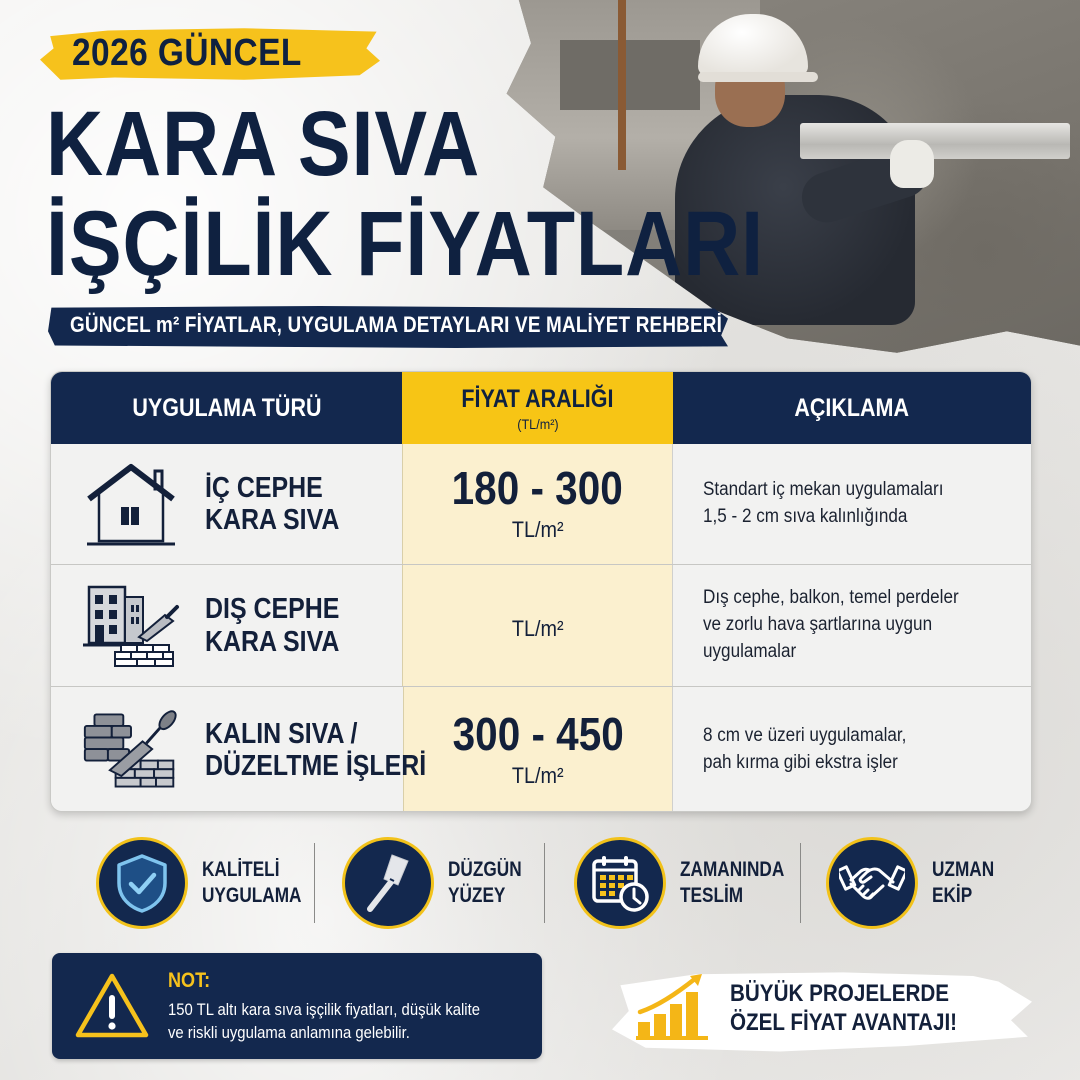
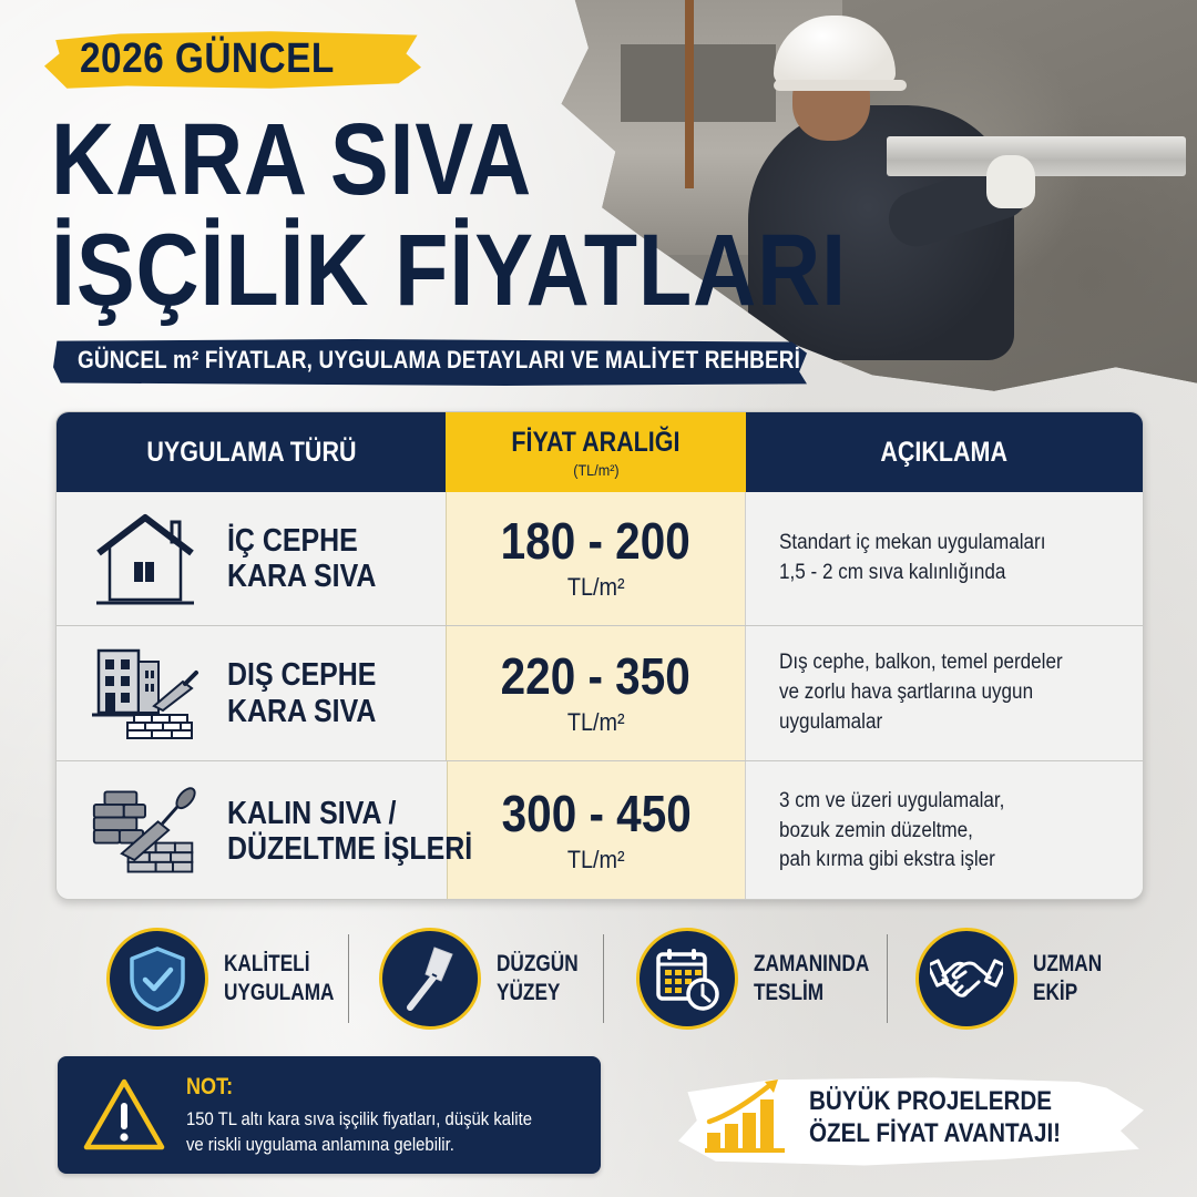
  2026 GÜNCEL
  KARA SIVA
  İŞÇİLİK FİYATLARI
  GÜNCEL m² FİYATLAR, UYGULAMA DETAYLARI VE MALİYET REHBERİ
  UYGULAMA TÜRÜ
  FİYAT ARALIĞI
  (TL/m²)
  AÇIKLAMA
  İÇ CEPHE
  KARA SIVA
- 180 - 300
+ 180 - 200
  TL/m²
  Standart iç mekan uygulamaları
  1,5 - 2 cm sıva kalınlığında
  DIŞ CEPHE
  KARA SIVA
+ 220 - 350
  TL/m²
  Dış cephe, balkon, temel perdeler
  ve zorlu hava şartlarına uygun
  uygulamalar
  KALIN SIVA /
  DÜZELTME İŞLERİ
  300 - 450
  TL/m²
- 8 cm ve üzeri uygulamalar,
+ 3 cm ve üzeri uygulamalar,
+ bozuk zemin düzeltme,
  pah kırma gibi ekstra işler
  KALİTELİ
  UYGULAMA
  DÜZGÜN
  YÜZEY
  ZAMANINDA
  TESLİM
  UZMAN
  EKİP
  NOT:
  150 TL altı kara sıva işçilik fiyatları, düşük kalite
  ve riskli uygulama anlamına gelebilir.
  BÜYÜK PROJELERDE
  ÖZEL FİYAT AVANTAJI!
